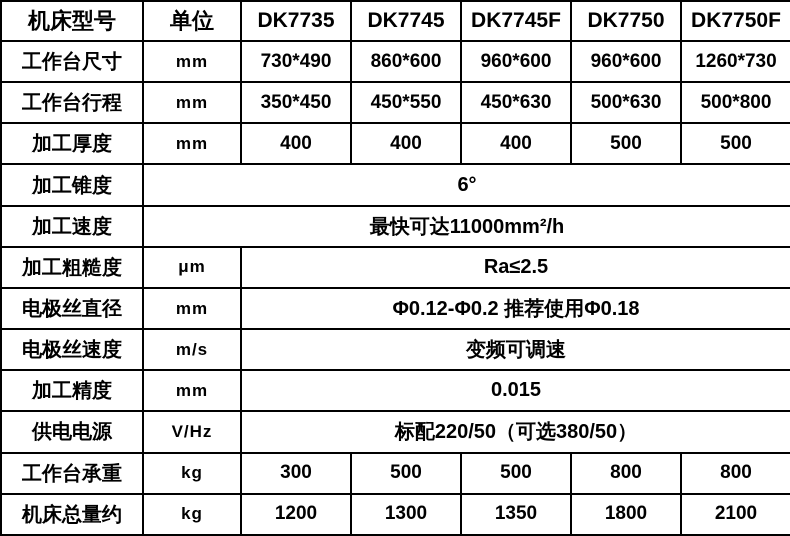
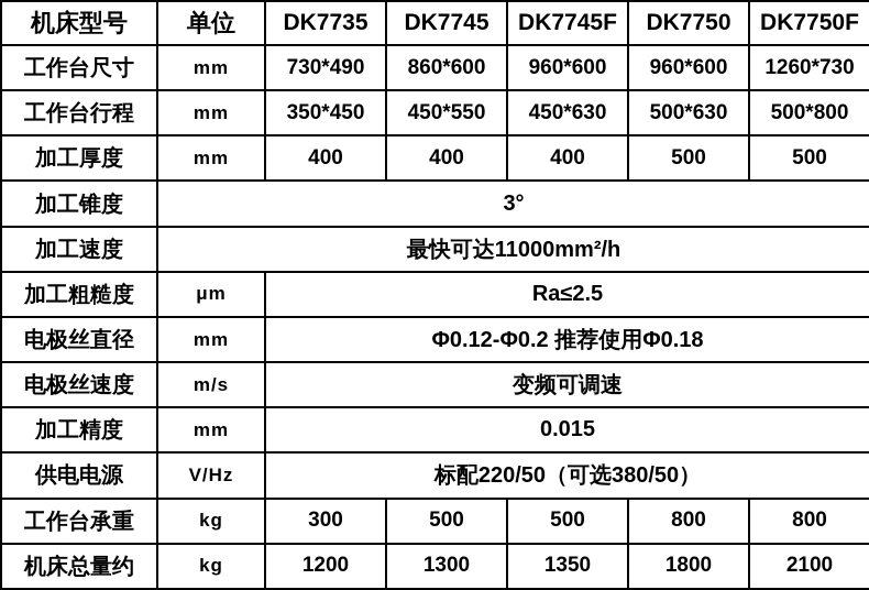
  机床型号	单位	DK7735	DK7745	DK7745F	DK7750	DK7750F
  工作台尺寸	mm	730*490	860*600	960*600	960*600	1260*730
  工作台行程	mm	350*450	450*550	450*630	500*630	500*800
  加工厚度	mm	400	400	400	500	500
- 加工锥度	6°
+ 加工锥度	3°
  加工速度	最快可达11000mm²/h
  加工粗糙度	μm	Ra≤2.5
  电极丝直径	mm	Φ0.12-Φ0.2 推荐使用Φ0.18
  电极丝速度	m/s	变频可调速
  加工精度	mm	0.015
  供电电源	V/Hz	标配220/50（可选380/50）
  工作台承重	kg	300	500	500	800	800
  机床总量约	kg	1200	1300	1350	1800	2100
